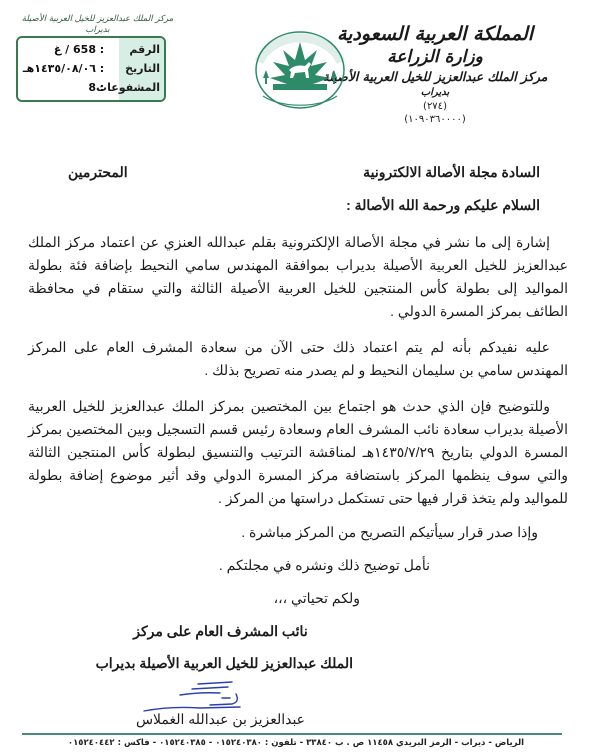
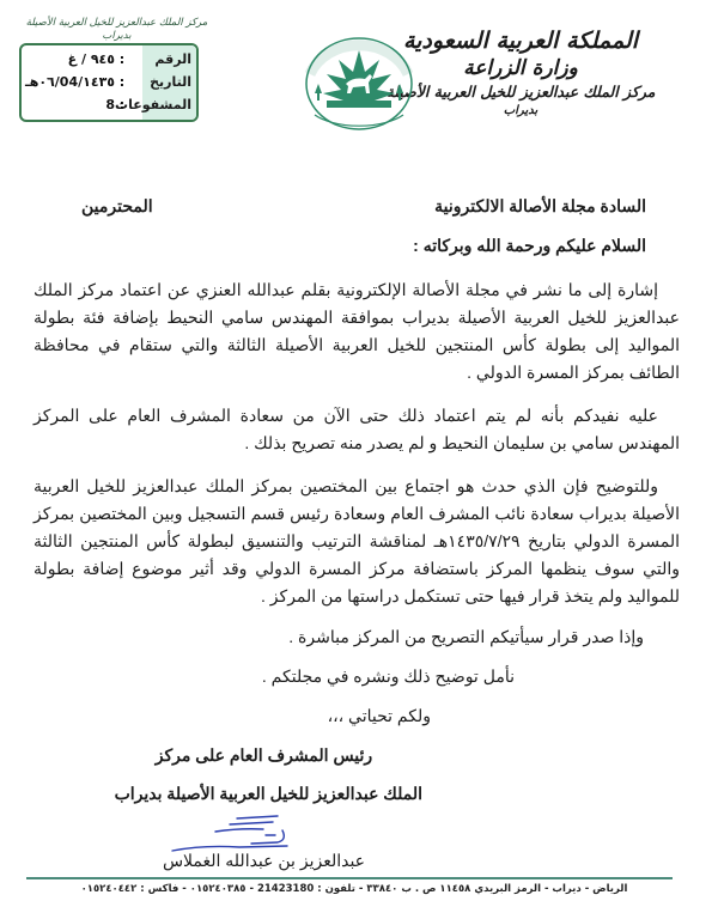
  المملكة العربية السعودية
  وزارة الزراعة
  مركز الملك عبدالعزيز للخيل العربية الأصلة
  بديراب
- (٢٧٤)
- (١٠٩٠٣٦٠٠٠٠)
  مركز الملك عبدالعزيز للخيل العربية الأصيلة
  بديراب
  الرقم
  :
- 658 / غ
+ ٩٤٥ / غ
  التاريخ
  :
- ١٤٣٥/٠٨/٠٦هـ
+ ١٤٣٥/04/٠٦هـ
  المشفوعات
  :
  8
  السادة مجلة الأصالة الالكترونية
  المحترمين
- السلام عليكم ورحمة الله الأصالة :
+ السلام عليكم ورحمة الله وبركاته :
  إشارة إلى ما نشر في مجلة الأصالة الإلكترونية بقلم عبدالله العنزي عن اعتماد مركز الملك عبدالعزيز للخيل العربية الأصيلة بديراب بموافقة المهندس سامي النحيط بإضافة فئة بطولة المواليد إلى بطولة كأس المنتجين للخيل العربية الأصيلة الثالثة والتي ستقام في محافظة الطائف بمركز المسرة الدولي .
  عليه نفيدكم بأنه لم يتم اعتماد ذلك حتى الآن من سعادة المشرف العام على المركز المهندس سامي بن سليمان النحيط و لم يصدر منه تصريح بذلك .
  وللتوضيح فإن الذي حدث هو اجتماع بين المختصين بمركز الملك عبدالعزيز للخيل العربية الأصيلة بديراب سعادة نائب المشرف العام وسعادة رئيس قسم التسجيل وبين المختصين بمركز المسرة الدولي بتاريخ ١٤٣٥/٧/٢٩هـ لمناقشة الترتيب والتنسيق لبطولة كأس المنتجين الثالثة والتي سوف ينظمها المركز باستضافة مركز المسرة الدولي وقد أثير موضوع إضافة بطولة للمواليد ولم يتخذ قرار فيها حتى تستكمل دراستها من المركز .
  وإذا صدر قرار سيأتيكم التصريح من المركز مباشرة .
  نأمل توضيح ذلك ونشره في مجلتكم .
  ولكم تحياتي ،،،
- نائب المشرف العام على مركز
+ رئيس المشرف العام على مركز
  الملك عبدالعزيز للخيل العربية الأصيلة بديراب
  عبدالعزيز بن عبدالله الغملاس
- الرياض - ديراب - الرمز البريدي ١١٤٥٨ ص . ب ٣٣٨٤٠ - تلفون : ٠١٥٢٤٠٣٨٠ - ٠١٥٢٤٠٣٨٥ - فاكس : ٠١٥٢٤٠٤٤٢
+ الرياض - ديراب - الرمز البريدي ١١٤٥٨ ص . ب ٣٣٨٤٠ - تلفون : 21423180 - ٠١٥٢٤٠٣٨٥ - فاكس : ٠١٥٢٤٠٤٤٢
